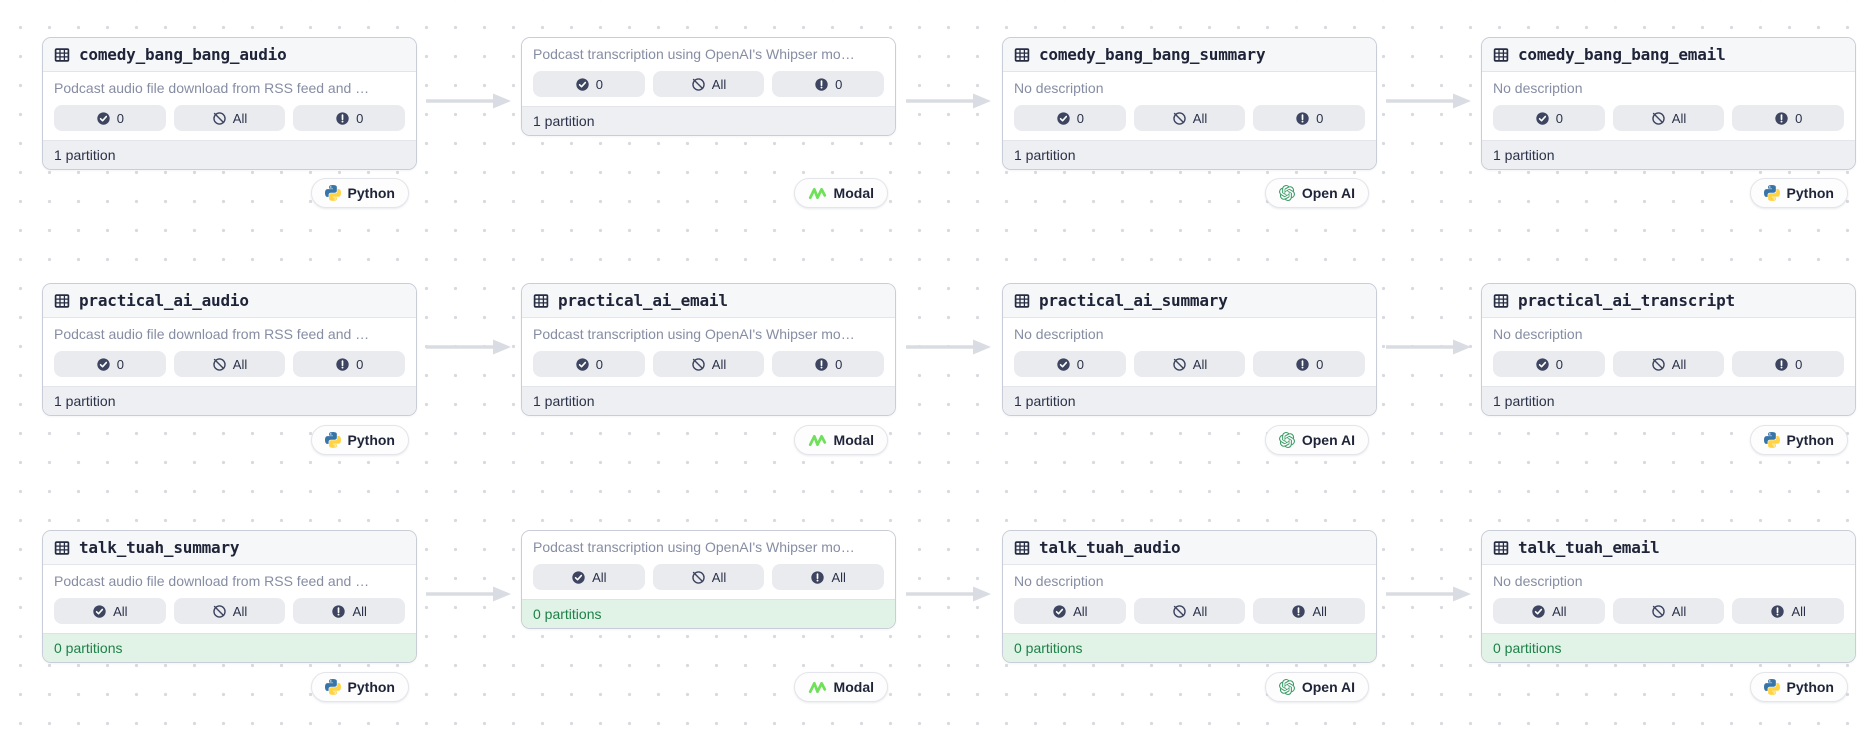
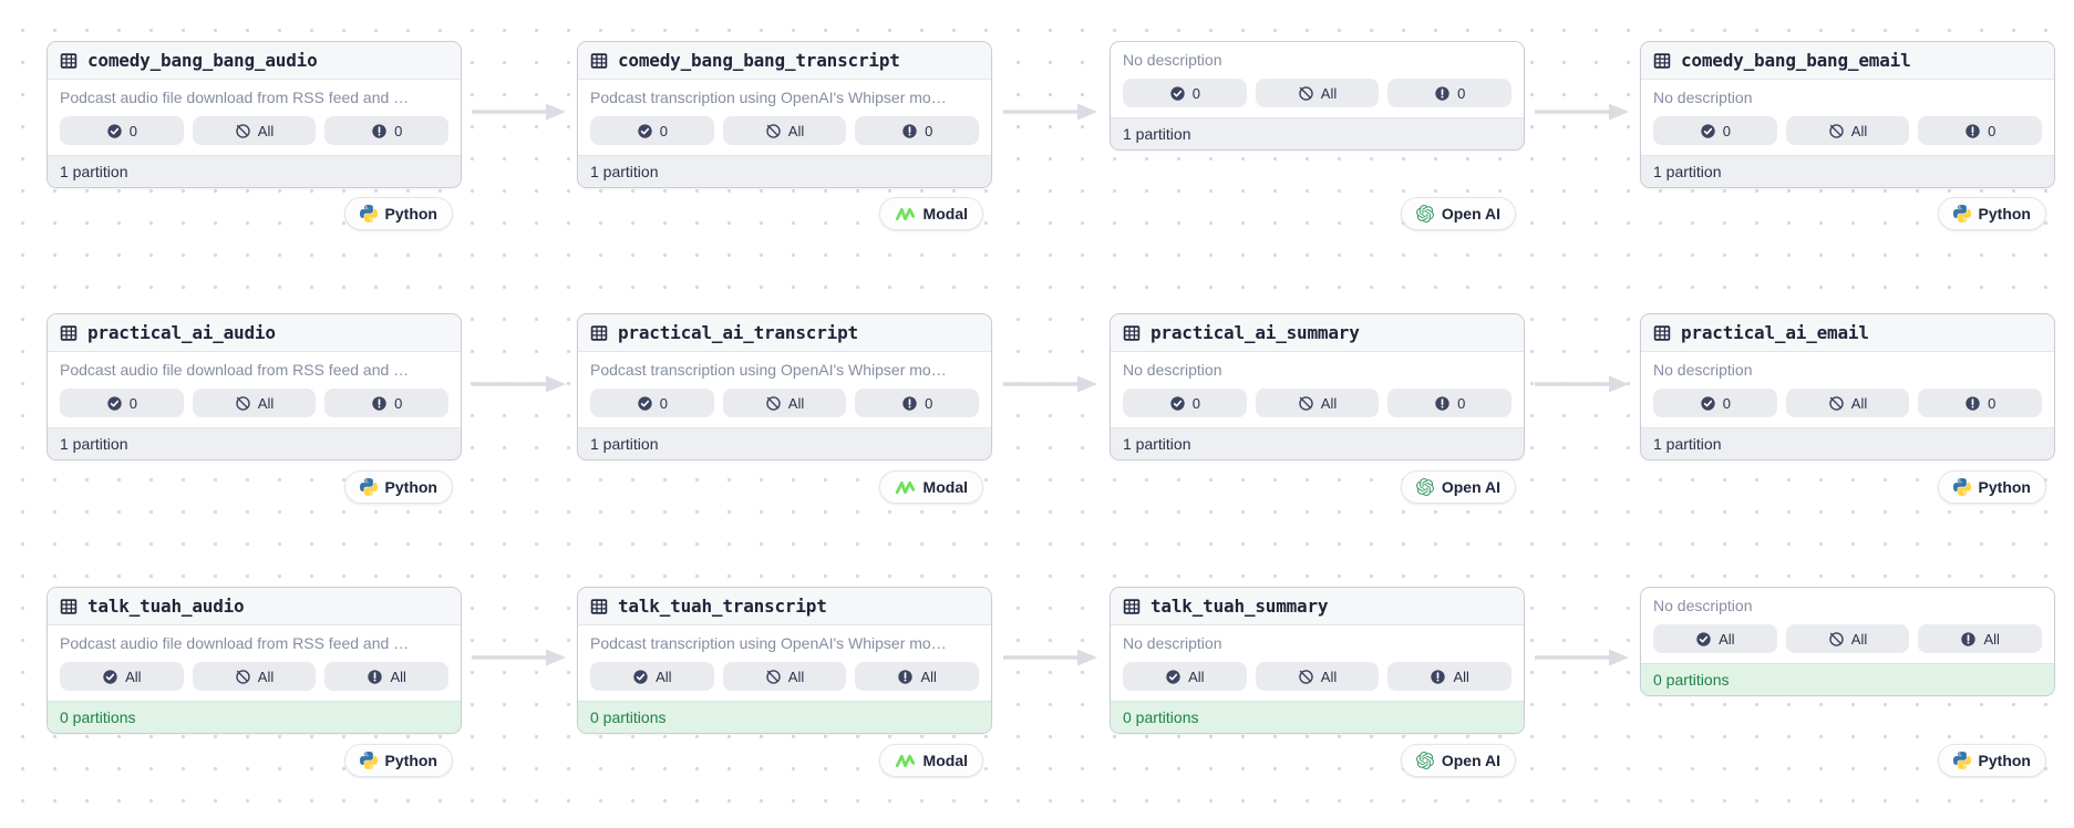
  comedy_bang_bang_audio
  Podcast audio file download from RSS feed and …
  0
  All
  0
  1 partition
+ comedy_bang_bang_transcript
  Podcast transcription using OpenAI's Whipser mo…
  0
  All
  0
  1 partition
- comedy_bang_bang_summary
  No description
  0
  All
  0
  1 partition
  comedy_bang_bang_email
  No description
  0
  All
  0
  1 partition
  practical_ai_audio
  Podcast audio file download from RSS feed and …
  0
  All
  0
  1 partition
- practical_ai_email
+ practical_ai_transcript
  Podcast transcription using OpenAI's Whipser mo…
  0
  All
  0
  1 partition
  practical_ai_summary
  No description
  0
  All
  0
  1 partition
- practical_ai_transcript
+ practical_ai_email
  No description
  0
  All
  0
  1 partition
- talk_tuah_summary
+ talk_tuah_audio
  Podcast audio file download from RSS feed and …
  All
  All
  All
  0 partitions
+ talk_tuah_transcript
  Podcast transcription using OpenAI's Whipser mo…
  All
  All
  All
  0 partitions
- talk_tuah_audio
+ talk_tuah_summary
  No description
  All
  All
  All
  0 partitions
- talk_tuah_email
  No description
  All
  All
  All
  0 partitions
  Python
  Modal
  Open AI
  Python
  Python
  Modal
  Open AI
  Python
  Python
  Modal
  Open AI
  Python
